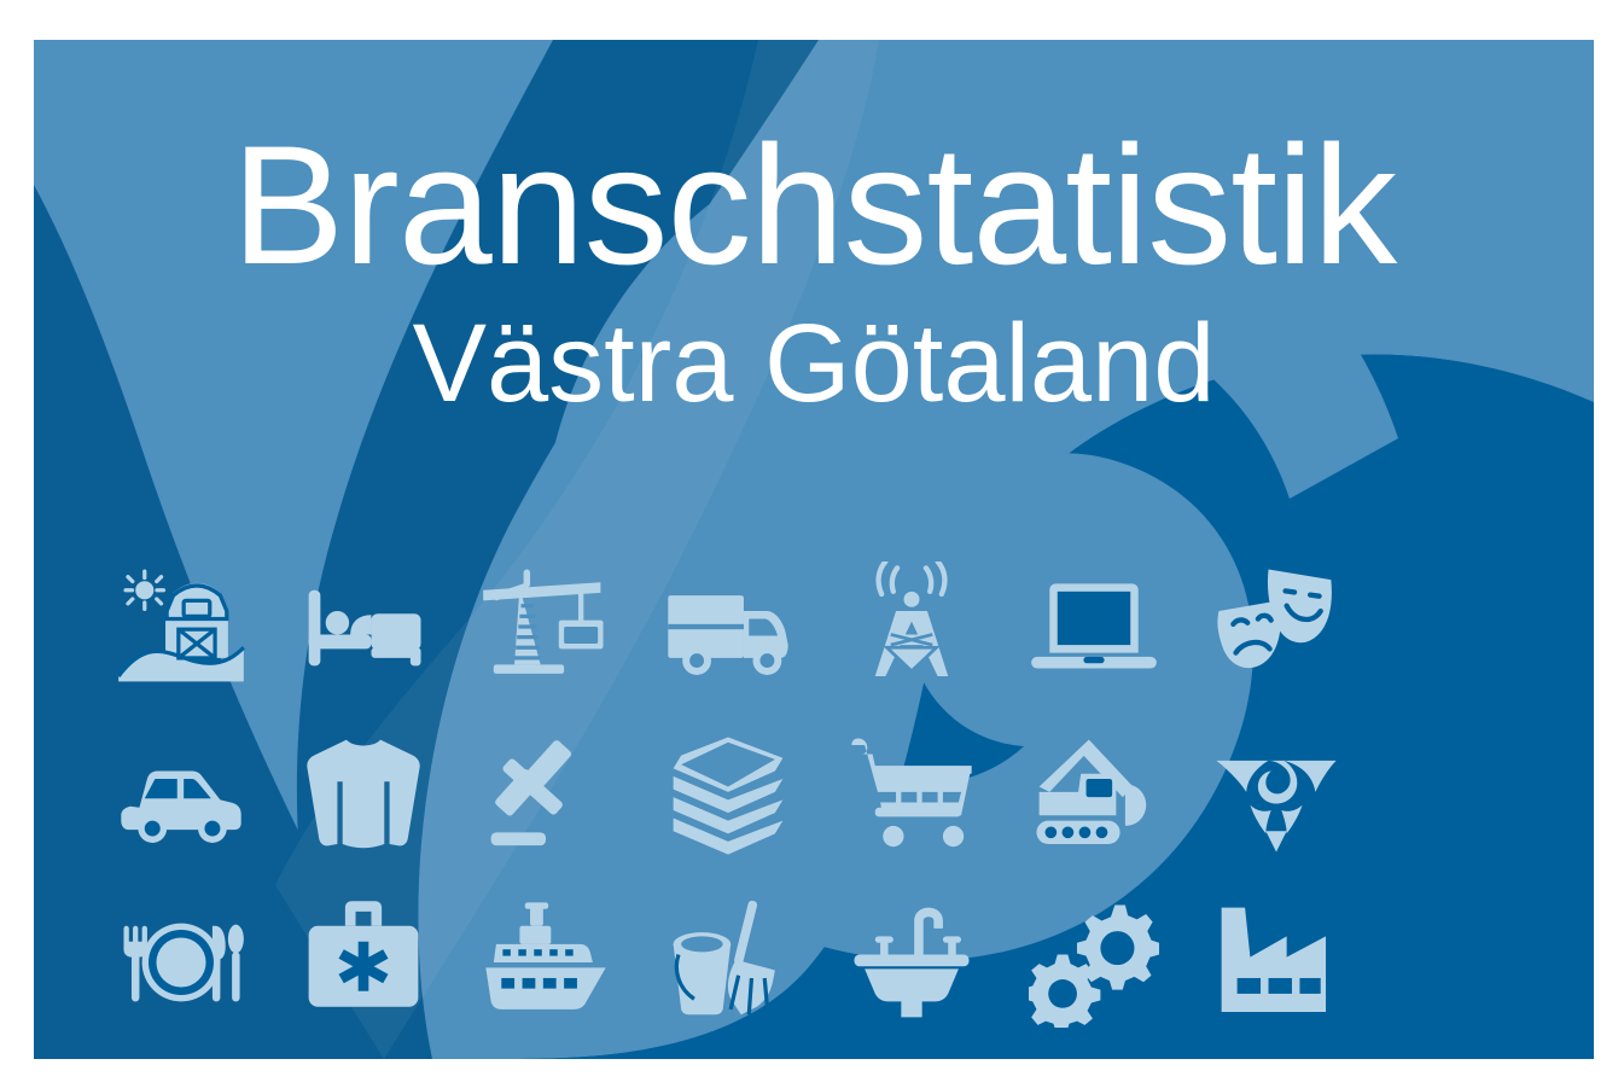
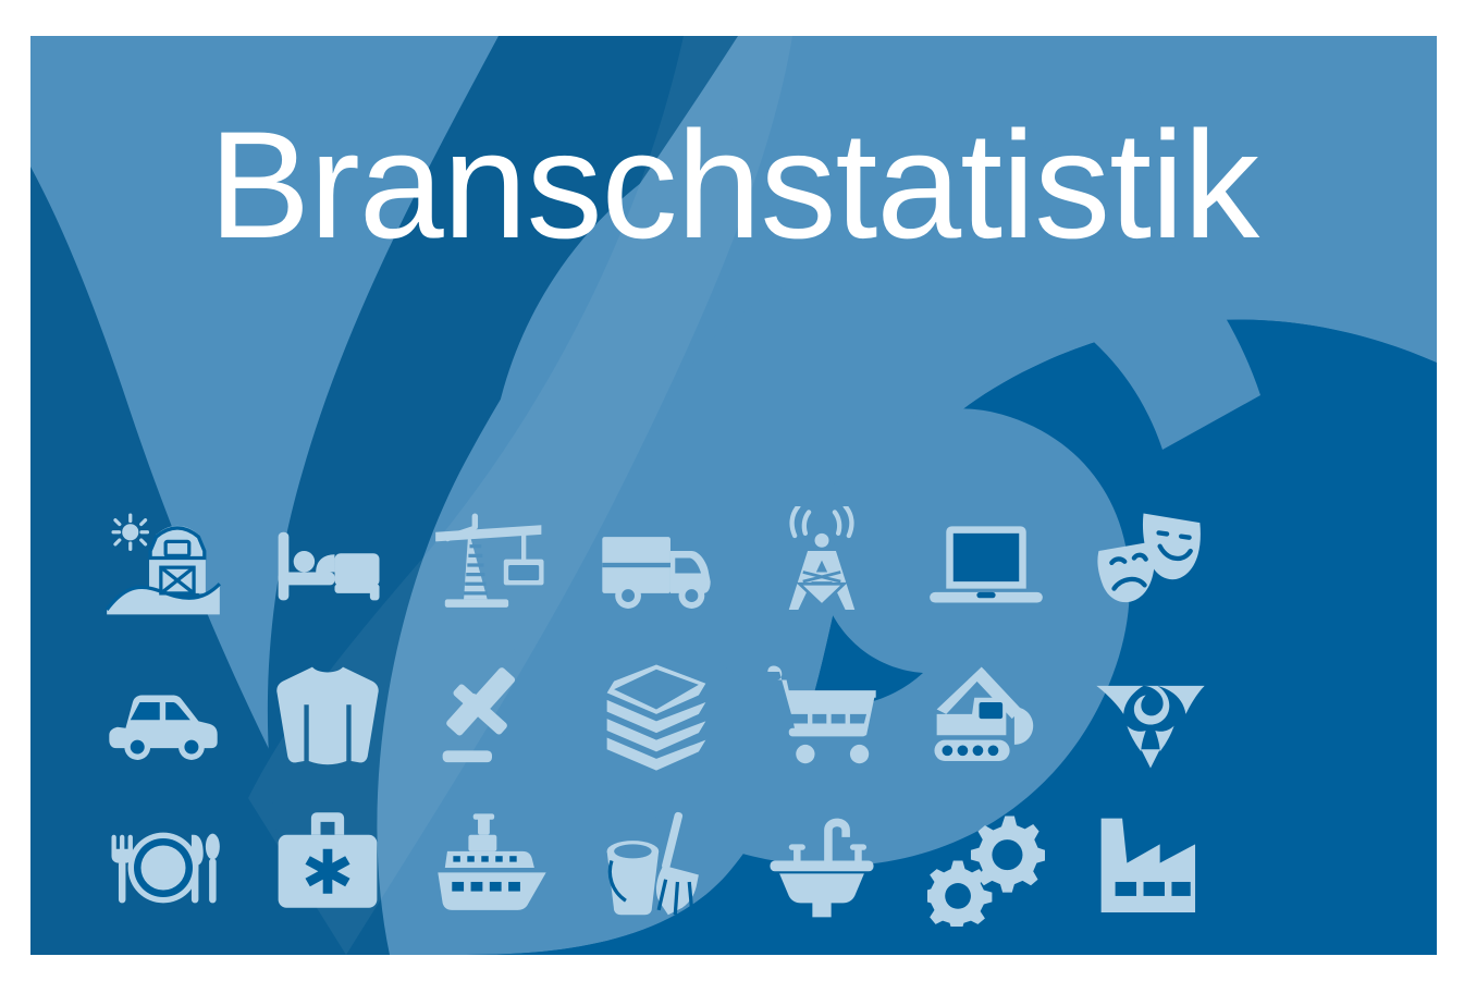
  Branschstatistik
- Västra Götaland
